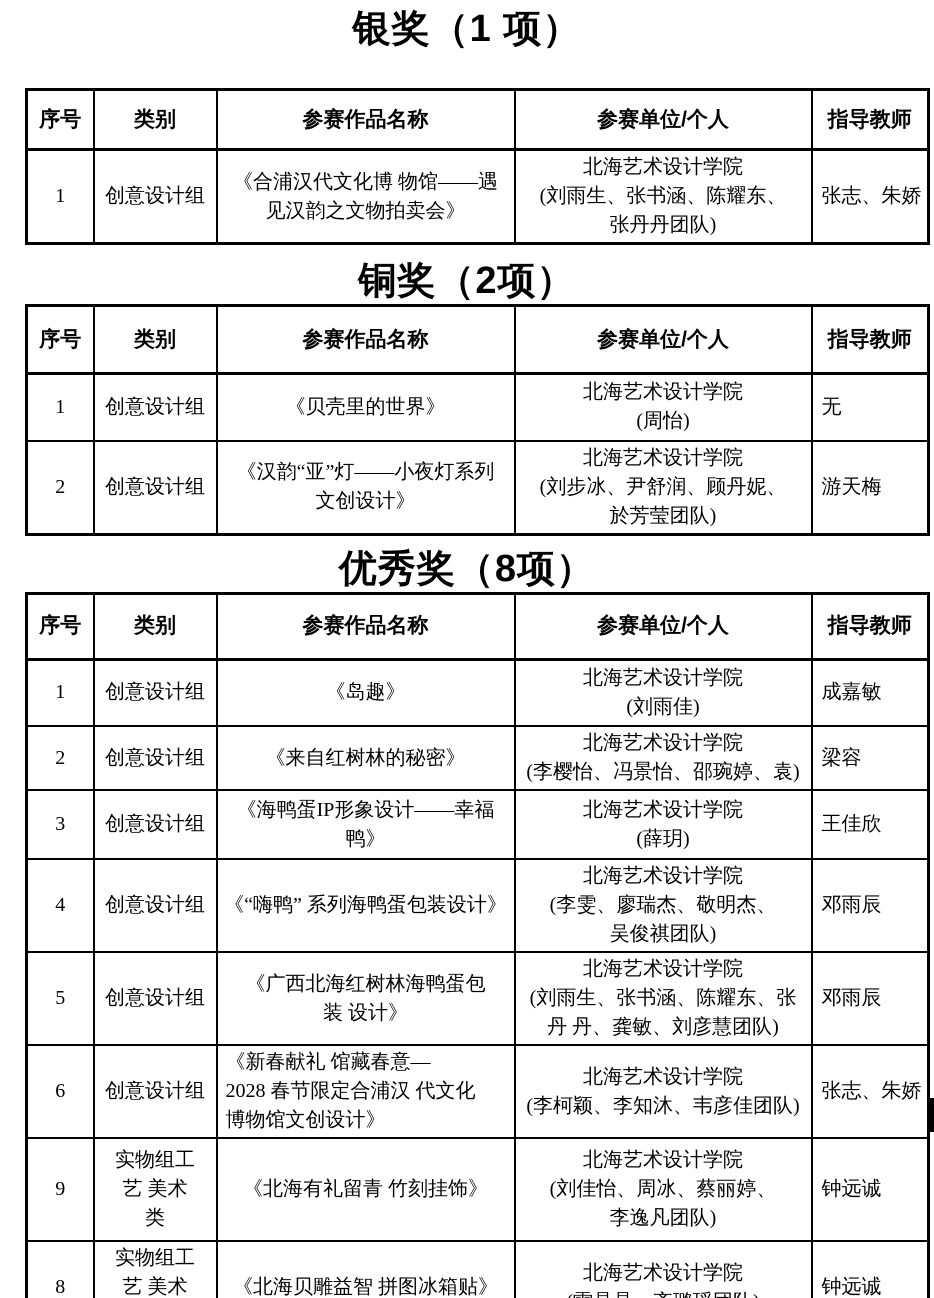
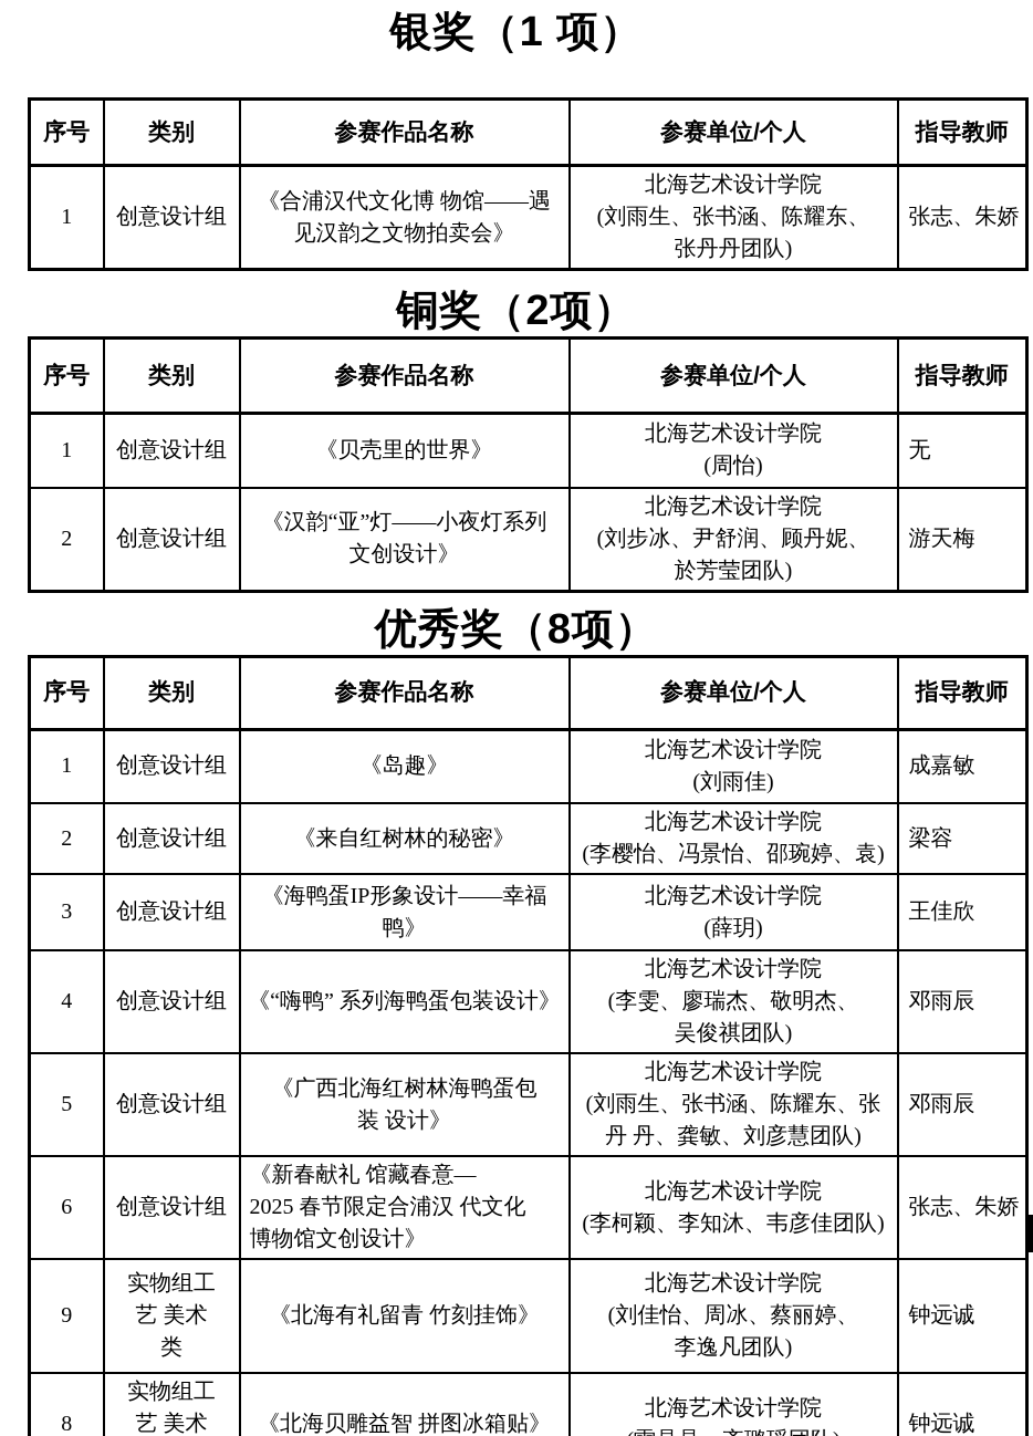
  银奖（1 项）
  序号	类别	参赛作品名称	参赛单位/个人	指导教师
  1	创意设计组	《合浦汉代文化博 物馆——遇 见汉韵之文物拍卖会》	北海艺术设计学院 (刘雨生、张书涵、陈耀东、 张丹丹团队)	张志、朱娇
  铜奖（2项）
  序号	类别	参赛作品名称	参赛单位/个人	指导教师
  1	创意设计组	《贝壳里的世界》	北海艺术设计学院 (周怡)	无
  2	创意设计组	《汉韵“亚”灯——小夜灯系列 文创设计》	北海艺术设计学院 (刘步冰、尹舒润、顾丹妮、 於芳莹团队)	游天梅
  优秀奖（8项）
  序号	类别	参赛作品名称	参赛单位/个人	指导教师
  1	创意设计组	《岛趣》	北海艺术设计学院 (刘雨佳)	成嘉敏
  2	创意设计组	《来自红树林的秘密》	北海艺术设计学院 (李樱怡、冯景怡、邵琬婷、袁)	梁容
  3	创意设计组	《海鸭蛋IP形象设计——幸福 鸭》	北海艺术设计学院 (薛玥)	王佳欣
  4	创意设计组	《“嗨鸭” 系列海鸭蛋包装设计》	北海艺术设计学院 (李雯、廖瑞杰、敬明杰、 吴俊祺团队)	邓雨辰
  5	创意设计组	《广西北海红树林海鸭蛋包 装 设计》	北海艺术设计学院 (刘雨生、张书涵、陈耀东、张 丹 丹、龚敏、刘彦慧团队)	邓雨辰
- 6	创意设计组	《新春献礼 馆藏春意— 2028 春节限定合浦汉 代文化 博物馆文创设计》	北海艺术设计学院 (李柯颖、李知沐、韦彦佳团队)	张志、朱娇
+ 6	创意设计组	《新春献礼 馆藏春意— 2025 春节限定合浦汉 代文化 博物馆文创设计》	北海艺术设计学院 (李柯颖、李知沐、韦彦佳团队)	张志、朱娇
  9	实物组工 艺 美术 类	《北海有礼留青 竹刻挂饰》	北海艺术设计学院 (刘佳怡、周冰、蔡丽婷、 李逸凡团队)	钟远诚
  8	实物组工 艺 美术	《北海贝雕益智 拼图冰箱贴》	北海艺术设计学院	钟远诚
